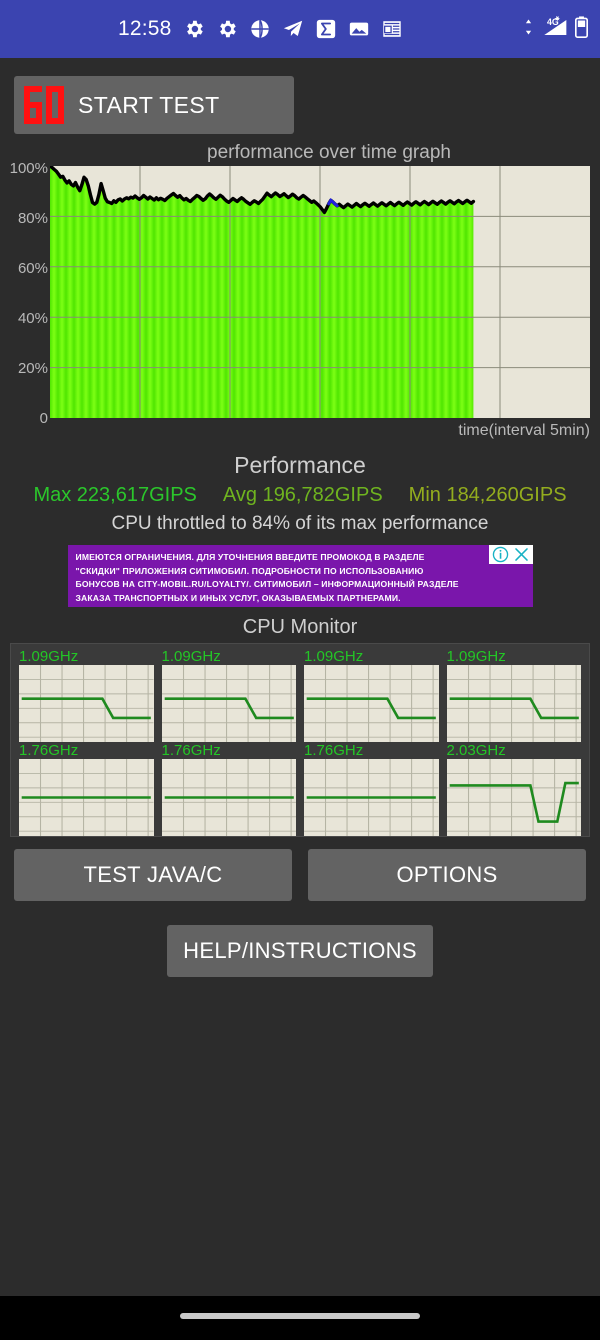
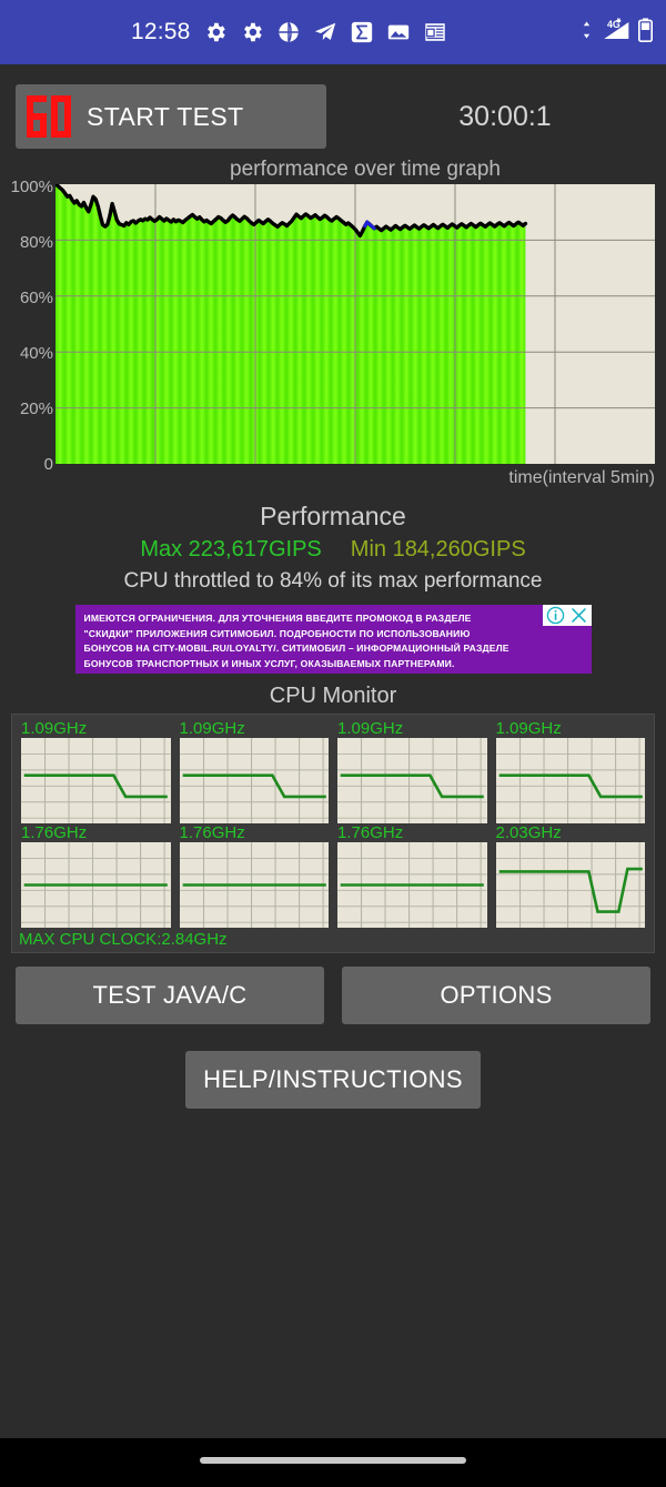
  12:58
  4G
  START TEST
+ 30:00:1
  performance over time graph
  100%
  80%
  60%
  40%
  20%
  0
  time(interval 5min)
  Performance
  Max 223,617GIPS
- Avg 196,782GIPS
  Min 184,260GIPS
  CPU throttled to 84% of its max performance
  ИМЕЮТСЯ ОГРАНИЧЕНИЯ. ДЛЯ УТОЧНЕНИЯ ВВЕДИТЕ ПРОМОКОД В РАЗДЕЛЕ
  "СКИДКИ" ПРИЛОЖЕНИЯ СИТИМОБИЛ. ПОДРОБНОСТИ ПО ИСПОЛЬЗОВАНИЮ
  БОНУСОВ НА CITY-MOBIL.RU/LOYALTY/. СИТИМОБИЛ – ИНФОРМАЦИОННЫЙ РАЗДЕЛЕ
- ЗАКАЗА ТРАНСПОРТНЫХ И ИНЫХ УСЛУГ, ОКАЗЫВАЕМЫХ ПАРТНЕРАМИ.
+ БОНУСОВ ТРАНСПОРТНЫХ И ИНЫХ УСЛУГ, ОКАЗЫВАЕМЫХ ПАРТНЕРАМИ.
  CPU Monitor
  1.09GHz
  1.09GHz
  1.09GHz
  1.09GHz
  1.76GHz
  1.76GHz
  1.76GHz
  2.03GHz
+ MAX CPU CLOCK:2.84GHz
  TEST JAVA/C
  OPTIONS
  HELP/INSTRUCTIONS
